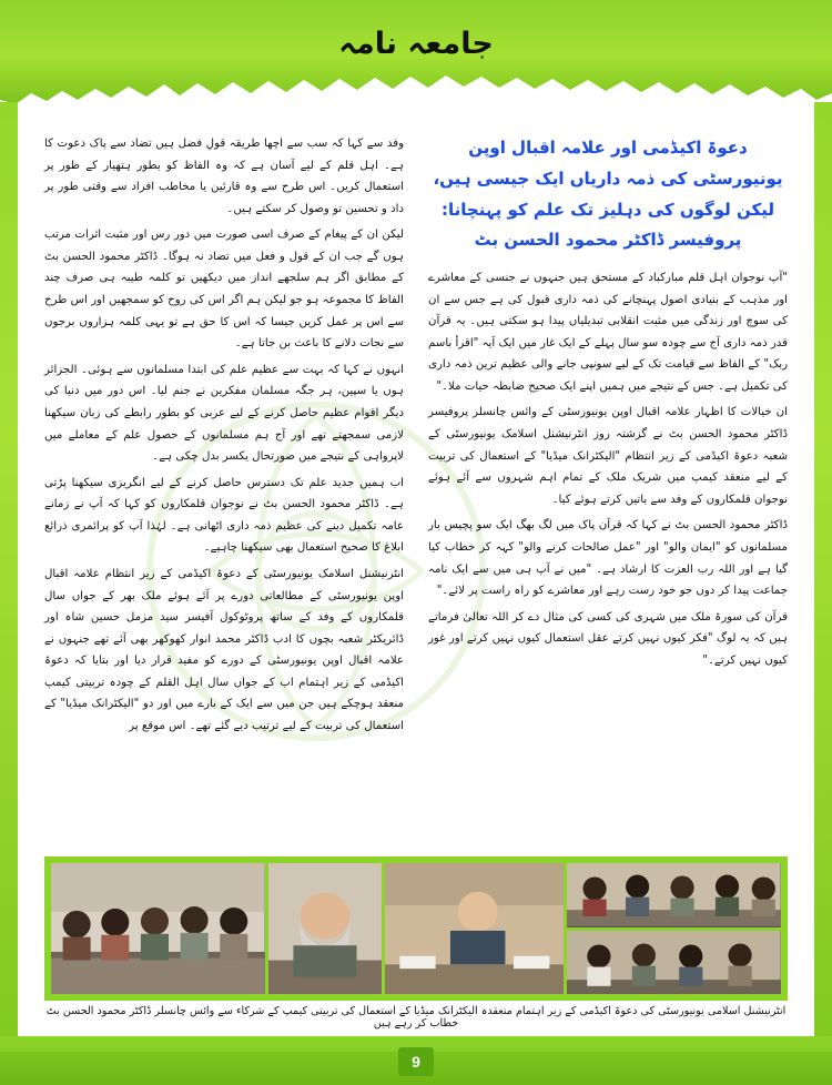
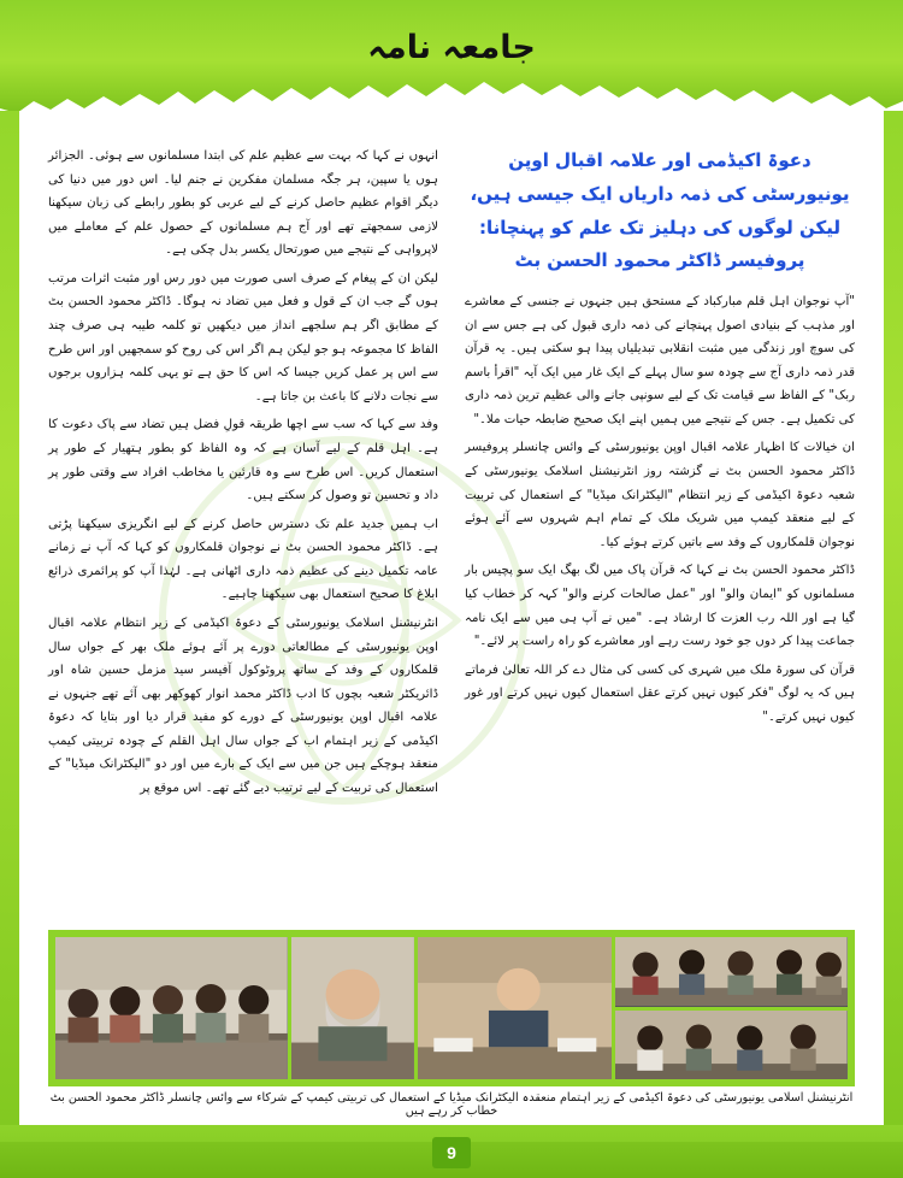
  جامعہ نامہ
- وفد سے کہا کہ سب سے اچھا طریقہ قولِ فضل ہیں تضاد سے پاک دعوت کا ہے۔ اہل قلم کے لیے آسان ہے کہ وہ الفاظ کو بطور ہتھیار کے طور پر استعمال کریں۔ اس طرح سے وہ قارئین یا مخاطب افراد سے وقتی طور پر داد و تحسین تو وصول کر سکتے ہیں۔
+ انہوں نے کہا کہ بہت سے عظیم علم کی ابتدا مسلمانوں سے ہوئی۔ الجزائر ہوں یا سپین، ہر جگہ مسلمان مفکرین نے جنم لیا۔ اس دور میں دنیا کی دیگر اقوام عظیم حاصل کرنے کے لیے عربی کو بطور رابطے کی زبان سیکھنا لازمی سمجھتے تھے اور آج ہم مسلمانوں کے حصول علم کے معاملے میں لاپرواہی کے نتیجے میں صورتحال یکسر بدل چکی ہے۔
  لیکن ان کے پیغام کے صرف اسی صورت میں دور رس اور مثبت اثرات مرتب ہوں گے جب ان کے قول و فعل میں تضاد نہ ہوگا۔ ڈاکٹر محمود الحسن بٹ کے مطابق اگر ہم سلجھے انداز میں دیکھیں تو کلمہ طیبہ ہی صرف چند الفاظ کا مجموعہ ہو جو لیکن ہم اگر اس کی روح کو سمجھیں اور اس طرح سے اس پر عمل کریں جیسا کہ اس کا حق ہے تو یہی کلمہ ہزاروں برجوں سے نجات دلانے کا باعث بن جاتا ہے۔
- انہوں نے کہا کہ بہت سے عظیم علم کی ابتدا مسلمانوں سے ہوئی۔ الجزائر ہوں یا سپین، ہر جگہ مسلمان مفکرین نے جنم لیا۔ اس دور میں دنیا کی دیگر اقوام عظیم حاصل کرنے کے لیے عربی کو بطور رابطے کی زبان سیکھنا لازمی سمجھتے تھے اور آج ہم مسلمانوں کے حصول علم کے معاملے میں لاپرواہی کے نتیجے میں صورتحال یکسر بدل چکی ہے۔
+ وفد سے کہا کہ سب سے اچھا طریقہ قولِ فضل ہیں تضاد سے پاک دعوت کا ہے۔ اہل قلم کے لیے آسان ہے کہ وہ الفاظ کو بطور ہتھیار کے طور پر استعمال کریں۔ اس طرح سے وہ قارئین یا مخاطب افراد سے وقتی طور پر داد و تحسین تو وصول کر سکتے ہیں۔
  اب ہمیں جدید علم تک دسترس حاصل کرنے کے لیے انگریزی سیکھنا پڑتی ہے۔ ڈاکٹر محمود الحسن بٹ نے نوجوان قلمکاروں کو کہا کہ آپ نے زمانے عامہ تکمیل دینے کی عظیم ذمہ داری اٹھانی ہے۔ لہٰذا آپ کو پرائمری ذرائع ابلاغ کا صحیح استعمال بھی سیکھنا چاہیے۔
  انٹرنیشنل اسلامک یونیورسٹی کے دعوۃ اکیڈمی کے زیر انتظام علامہ اقبال اوپن یونیورسٹی کے مطالعاتی دورے پر آئے ہوئے ملک بھر کے جواں سال قلمکاروں کے وفد کے ساتھ پروٹوکول آفیسر سید مزمل حسین شاہ اور ڈائریکٹر شعبہ بچوں کا ادب ڈاکٹر محمد انوار کھوکھر بھی آئے تھے جنہوں نے علامہ اقبال اوپن یونیورسٹی کے دورے کو مفید قرار دیا اور بتایا کہ دعوۃ اکیڈمی کے زیر اہتمام اب کے جواں سال اہل القلم کے چودہ تربیتی کیمپ منعقد ہوچکے ہیں جن میں سے ایک کے بارے میں اور دو "الیکٹرانک میڈیا" کے استعمال کی تربیت کے لیے ترتیب دیے گئے تھے۔ اس موقع پر
  دعوۃ اکیڈمی اور علامہ اقبال اوپن یونیورسٹی کی ذمہ داریاں ایک جیسی ہیں، لیکن لوگوں کی دہلیز تک علم کو پہنچانا: پروفیسر ڈاکٹر محمود الحسن بٹ
  "آپ نوجوان اہل قلم مبارکباد کے مستحق ہیں جنہوں نے جنسی کے معاشرے اور مذہب کے بنیادی اصول پہنچانے کی ذمہ داری قبول کی ہے جس سے ان کی سوچ اور زندگی میں مثبت انقلابی تبدیلیاں پیدا ہو سکتی ہیں۔ یہ قرآن قدر ذمہ داری آج سے چودہ سو سال پہلے کے ایک غار میں ایک آیہ "اقرأ باسم ربک" کے الفاظ سے قیامت تک کے لیے سونپی جانے والی عظیم ترین ذمہ داری کی تکمیل ہے۔ جس کے نتیجے میں ہمیں اپنے ایک صحیح ضابطہ حیات ملا۔"
  ان خیالات کا اظہار علامہ اقبال اوپن یونیورسٹی کے وائس چانسلر پروفیسر ڈاکٹر محمود الحسن بٹ نے گزشتہ روز انٹرنیشنل اسلامک یونیورسٹی کے شعبہ دعوۃ اکیڈمی کے زیر انتظام "الیکٹرانک میڈیا" کے استعمال کی تربیت کے لیے منعقد کیمپ میں شریک ملک کے تمام اہم شہروں سے آئے ہوئے نوجوان قلمکاروں کے وفد سے باتیں کرتے ہوئے کیا۔
  ڈاکٹر محمود الحسن بٹ نے کہا کہ قرآن پاک میں لگ بھگ ایک سو پچیس بار مسلمانوں کو "ایمان والو" اور "عمل صالحات کرنے والو" کہہ کر خطاب کیا گیا ہے اور اللہ رب العزت کا ارشاد ہے۔ "میں نے آپ ہی میں سے ایک نامہ جماعت پیدا کر دوں جو خود رست رہے اور معاشرے کو راہ راست پر لائے۔"
  قرآن کی سورۃ ملک میں شہری کی کسی کی مثال دے کر اللہ تعالیٰ فرماتے ہیں کہ یہ لوگ "فکر کیوں نہیں کرتے عقل استعمال کیوں نہیں کرتے اور غور کیوں نہیں کرتے۔"
  انٹرنیشنل اسلامی یونیورسٹی کی دعوۃ اکیڈمی کے زیر اہتمام منعقدہ الیکٹرانک میڈیا کے استعمال کی تربیتی کیمپ کے شرکاء سے وائس چانسلر ڈاکٹر محمود الحسن بٹ خطاب کر رہے ہیں
  9
